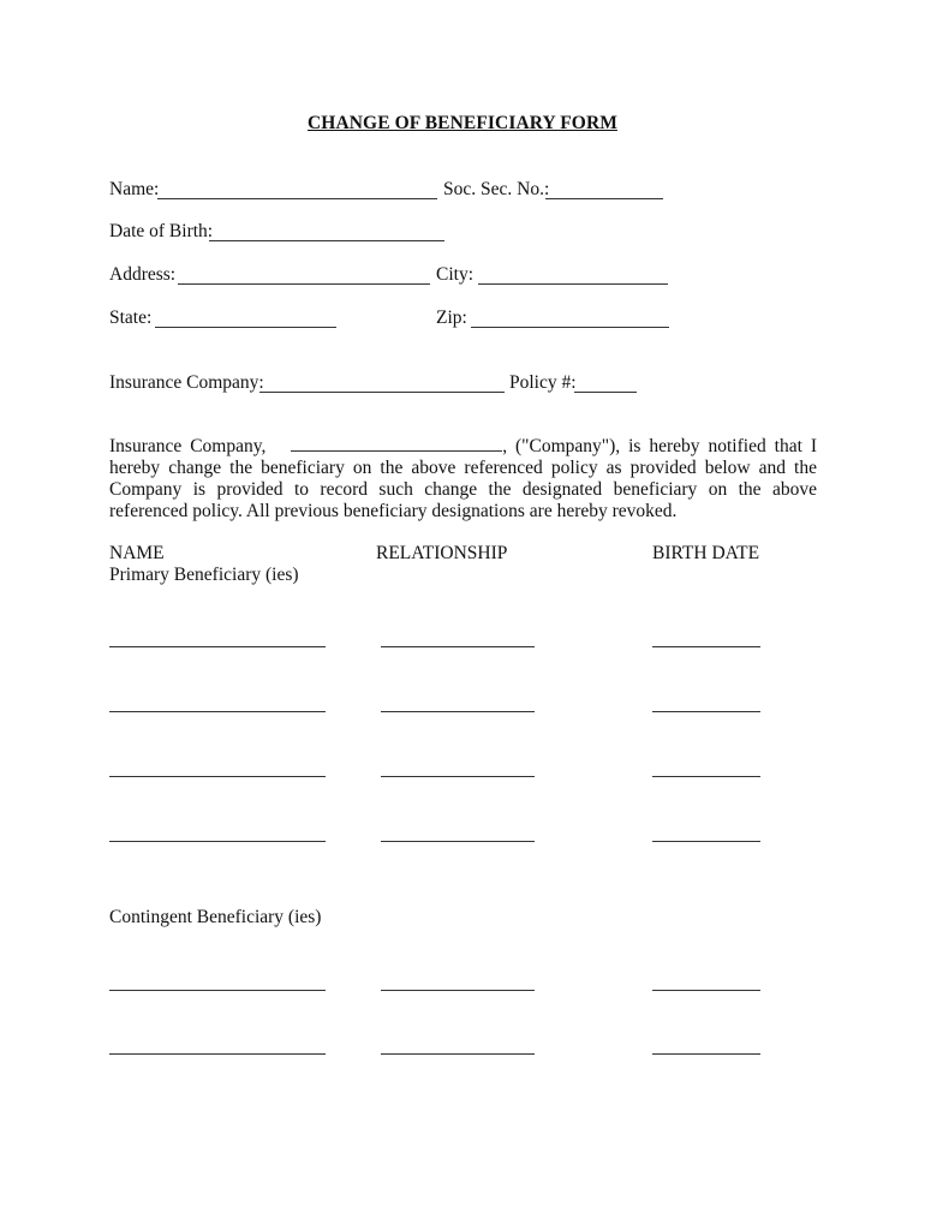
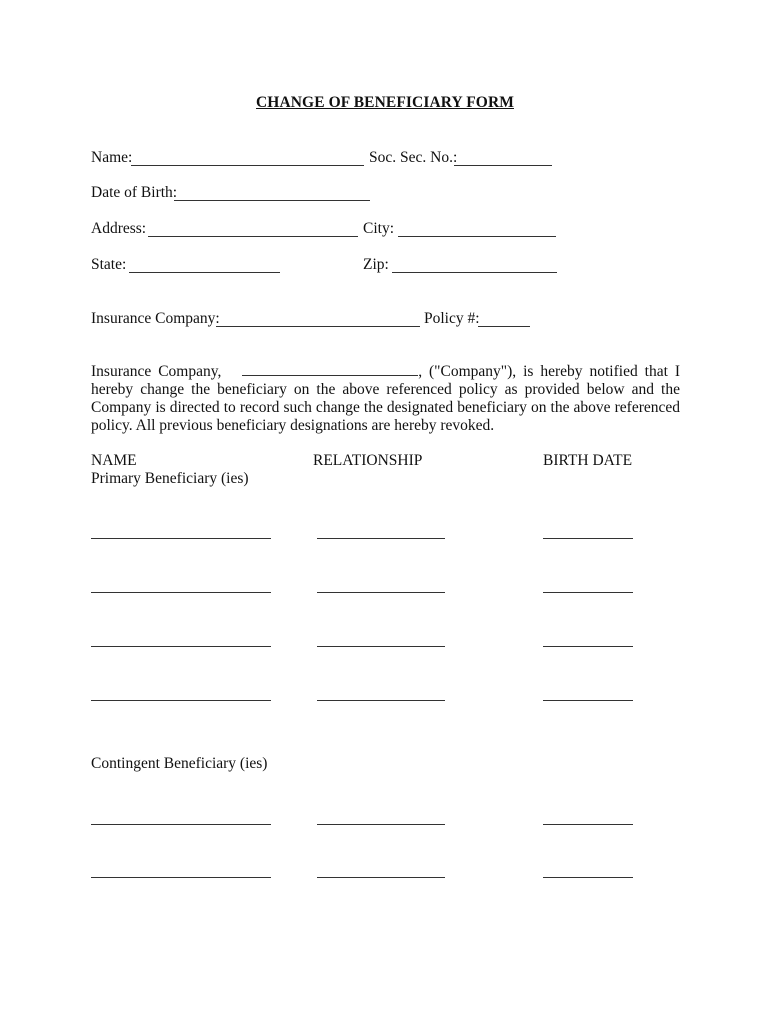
  CHANGE OF BENEFICIARY FORM
  Name:
  Soc. Sec. No.:
  Date of Birth:
  Address:
  City:
  State:
  Zip:
  Insurance Company:
  Policy #:
- Insurance Company, , ("Company"), is hereby notified that I hereby change the beneficiary on the above referenced policy as provided below and the Company is provided to record such change the designated beneficiary on the above referenced policy. All previous beneficiary designations are hereby revoked.
+ Insurance Company, , ("Company"), is hereby notified that I hereby change the beneficiary on the above referenced policy as provided below and the Company is directed to record such change the designated beneficiary on the above referenced policy. All previous beneficiary designations are hereby revoked.
  NAME
  RELATIONSHIP
  BIRTH DATE
  Primary Beneficiary (ies)
  Contingent Beneficiary (ies)
